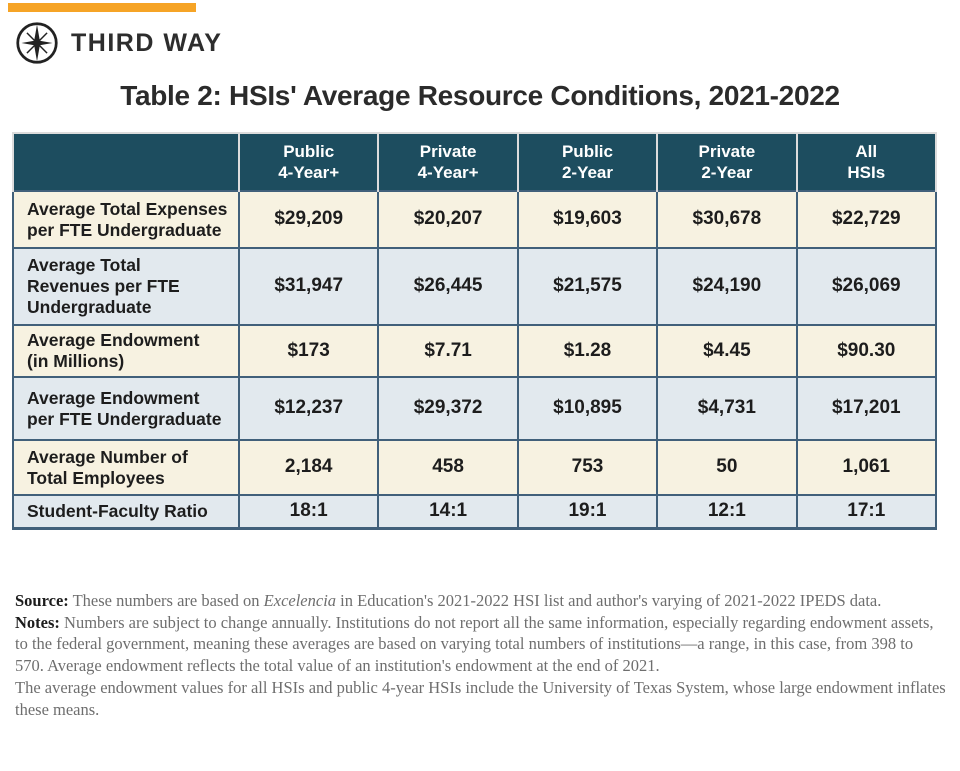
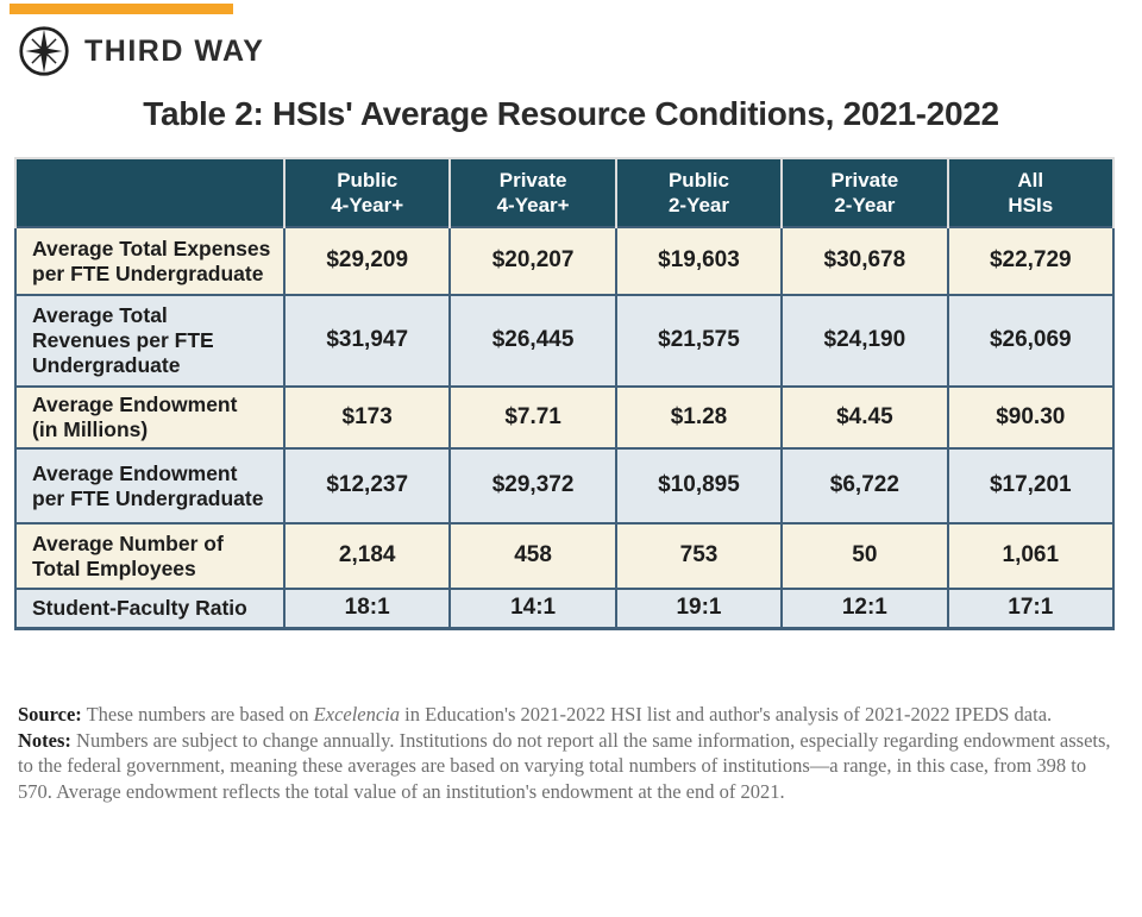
  THIRD WAY
  Table 2: HSIs' Average Resource Conditions, 2021-2022
  	Public 4-Year+	Private 4-Year+	Public 2-Year	Private 2-Year	All HSIs
  Average Total Expenses per FTE Undergraduate	$29,209	$20,207	$19,603	$30,678	$22,729
  Average Total Revenues per FTE Undergraduate	$31,947	$26,445	$21,575	$24,190	$26,069
  Average Endowment (in Millions)	$173	$7.71	$1.28	$4.45	$90.30
- Average Endowment per FTE Undergraduate	$12,237	$29,372	$10,895	$4,731	$17,201
+ Average Endowment per FTE Undergraduate	$12,237	$29,372	$10,895	$6,722	$17,201
  Average Number of Total Employees	2,184	458	753	50	1,061
  Student-Faculty Ratio	18:1	14:1	19:1	12:1	17:1
- Source: These numbers are based on Excelencia in Education's 2021-2022 HSI list and author's varying of 2021-2022 IPEDS data.
+ Source: These numbers are based on Excelencia in Education's 2021-2022 HSI list and author's analysis of 2021-2022 IPEDS data.
  Notes: Numbers are subject to change annually. Institutions do not report all the same information, especially regarding endowment assets, to the federal government, meaning these averages are based on varying total numbers of institutions—a range, in this case, from 398 to 570. Average endowment reflects the total value of an institution's endowment at the end of 2021.
- The average endowment values for all HSIs and public 4-year HSIs include the University of Texas System, whose large endowment inflates these means.
